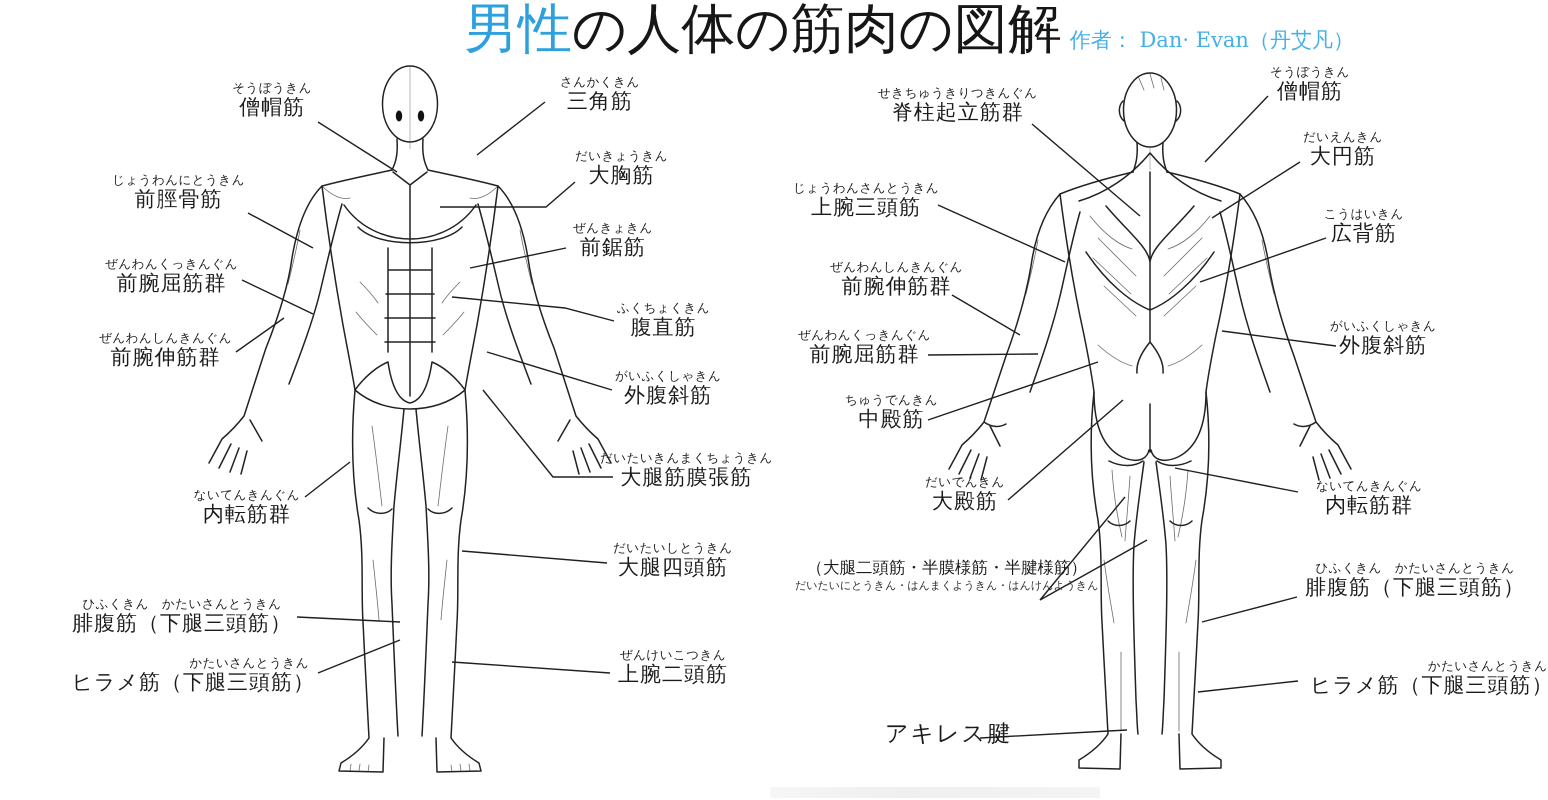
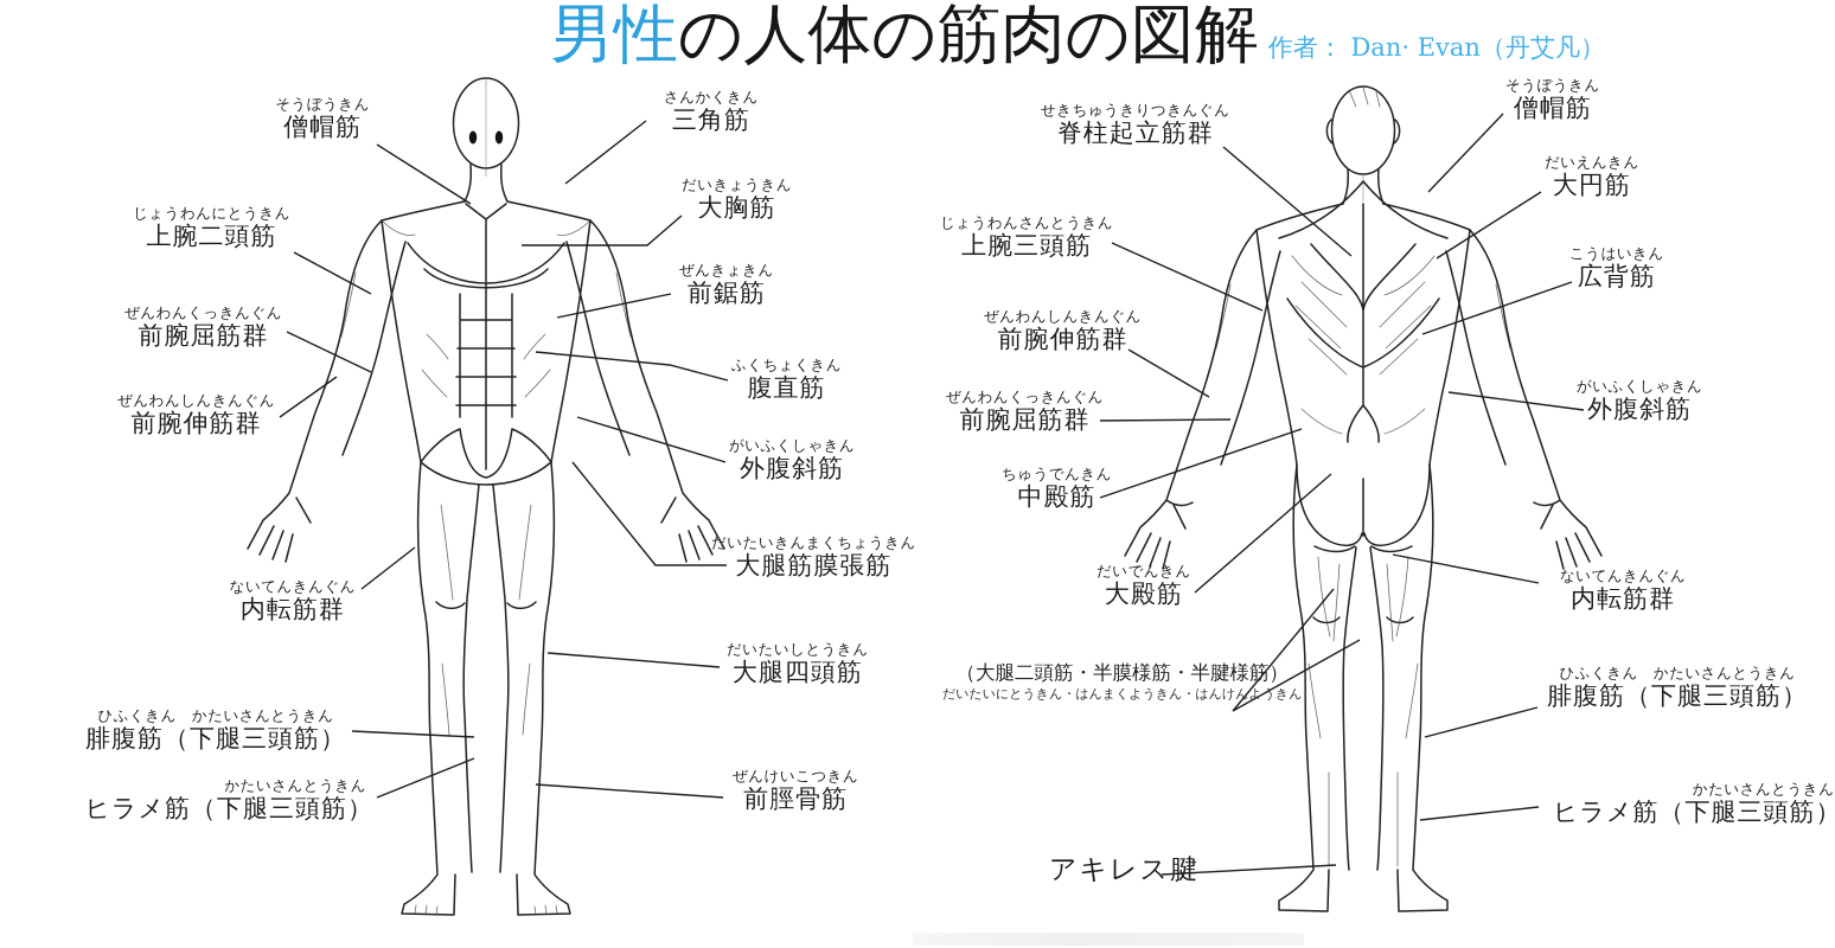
  男性の人体の筋肉の図解 作者： Dan· Evan（丹艾凡）
  そうぼうきん
  僧帽筋
  じょうわんにとうきん
- 前脛骨筋
+ 上腕二頭筋
  ぜんわんくっきんぐん
  前腕屈筋群
  ぜんわんしんきんぐん
  前腕伸筋群
  ないてんきんぐん
  内転筋群
  ひふくきん かたいさんとうきん
  腓腹筋（下腿三頭筋）
  かたいさんとうきん
  ヒラメ筋（下腿三頭筋）
  さんかくきん
  三角筋
  だいきょうきん
  大胸筋
  ぜんきょきん
  前鋸筋
  ふくちょくきん
  腹直筋
  がいふくしゃきん
  外腹斜筋
  だいたいきんまくちょうきん
  大腿筋膜張筋
  だいたいしとうきん
  大腿四頭筋
  ぜんけいこつきん
- 上腕二頭筋
+ 前脛骨筋
  せきちゅうきりつきんぐん
  脊柱起立筋群
  じょうわんさんとうきん
  上腕三頭筋
  ぜんわんしんきんぐん
  前腕伸筋群
  ぜんわんくっきんぐん
  前腕屈筋群
  ちゅうでんきん
  中殿筋
  だいでんきん
  大殿筋
  （大腿二頭筋・半膜様筋・半腱様筋）
  だいたいにとうきん・はんまくようきん・はんけんようきん
  アキレス腱
  そうぼうきん
  僧帽筋
  だいえんきん
  大円筋
  こうはいきん
  広背筋
  がいふくしゃきん
  外腹斜筋
  ないてんきんぐん
  内転筋群
  ひふくきん かたいさんとうきん
  腓腹筋（下腿三頭筋）
  かたいさんとうきん
  ヒラメ筋（下腿三頭筋）
